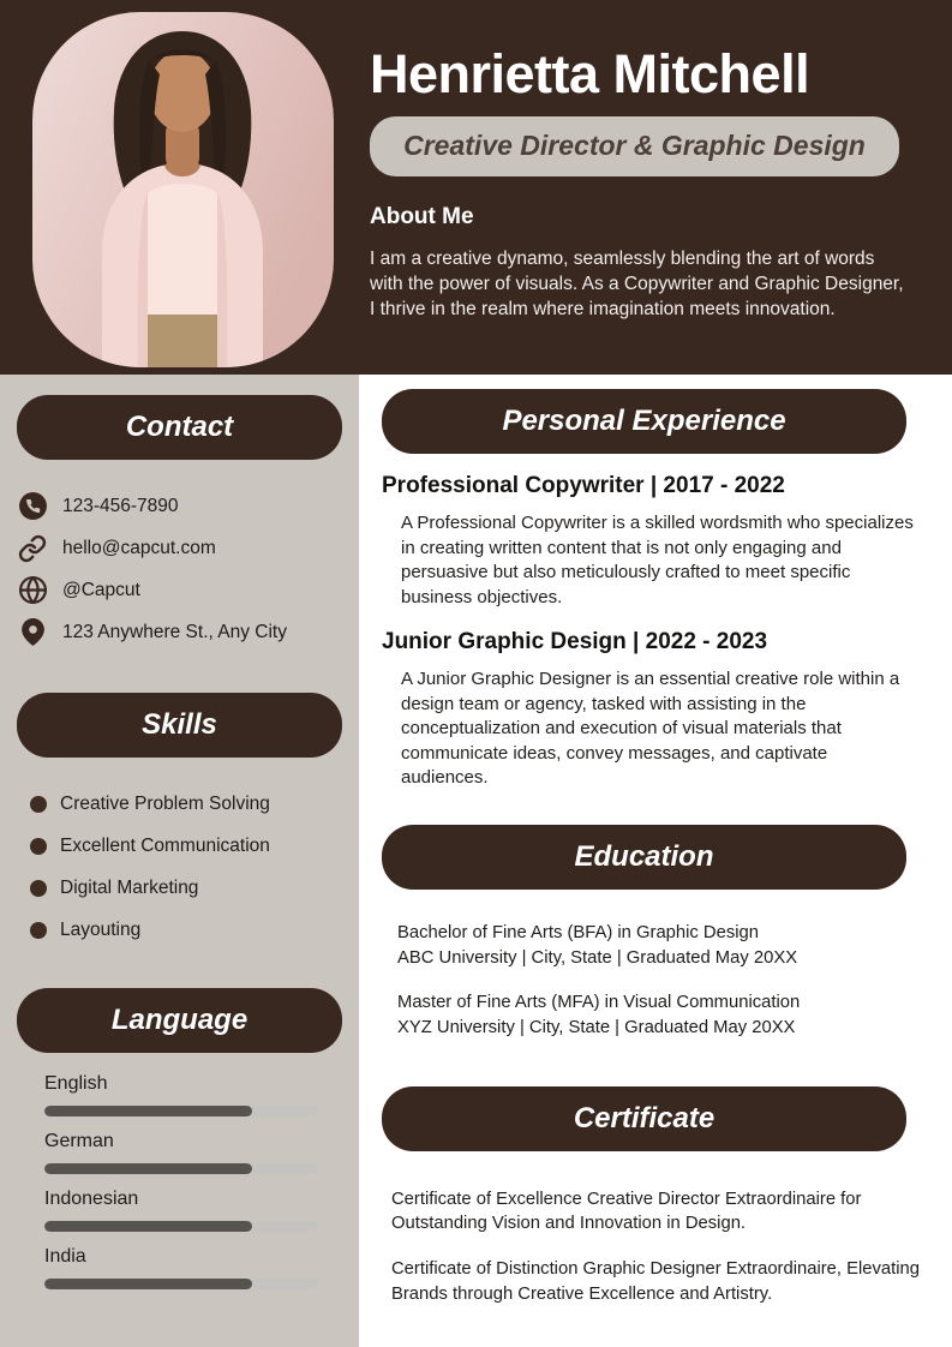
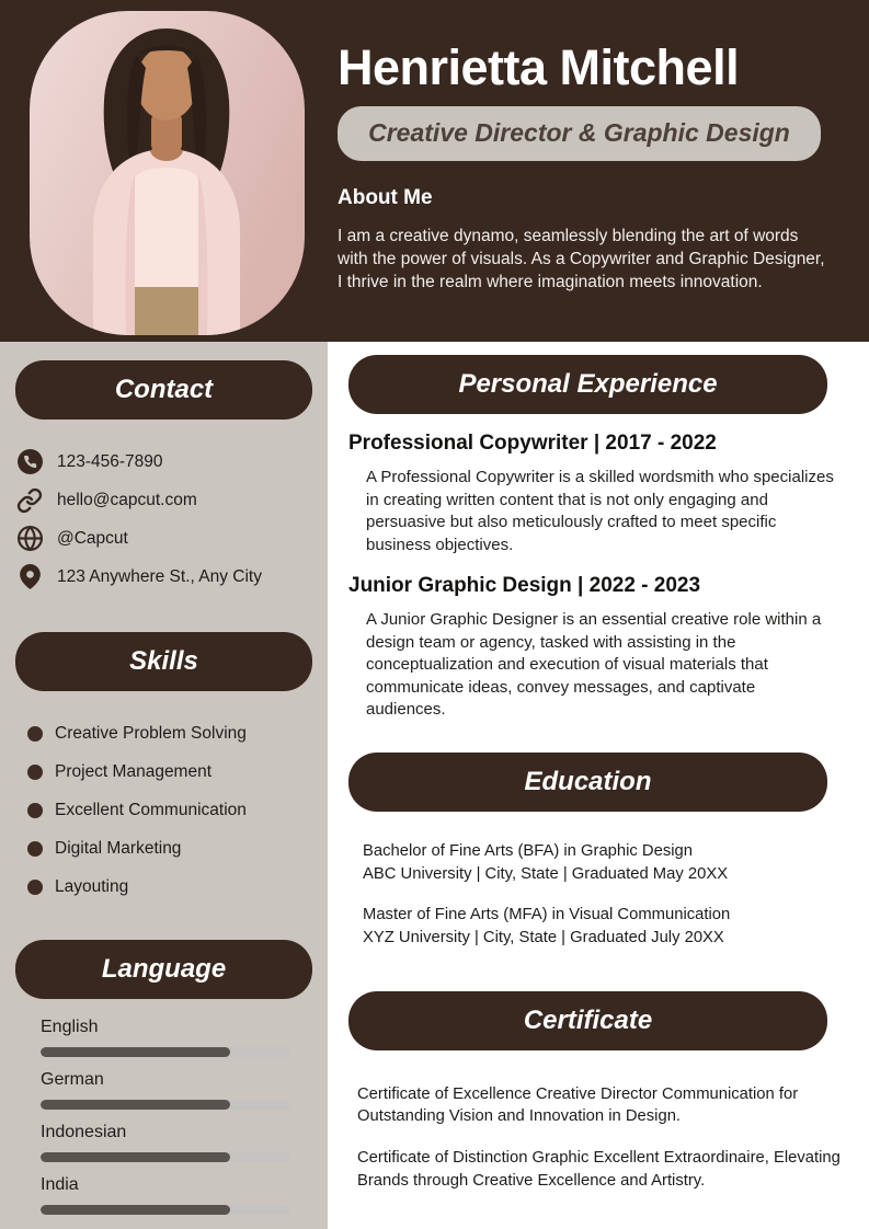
  Henrietta Mitchell
  Creative Director & Graphic Design
  About Me
  I am a creative dynamo, seamlessly blending the art of words with the power of visuals. As a Copywriter and Graphic Designer, I thrive in the realm where imagination meets innovation.
  Contact
  123-456-7890
  hello@capcut.com
  @Capcut
  123 Anywhere St., Any City
  Skills
  Creative Problem Solving
+ Project Management
  Excellent Communication
  Digital Marketing
  Layouting
  Language
  English
  German
  Indonesian
  India
  Personal Experience
  Professional Copywriter | 2017 - 2022
  A Professional Copywriter is a skilled wordsmith who specializes in creating written content that is not only engaging and persuasive but also meticulously crafted to meet specific business objectives.
  Junior Graphic Design | 2022 - 2023
  A Junior Graphic Designer is an essential creative role within a design team or agency, tasked with assisting in the conceptualization and execution of visual materials that communicate ideas, convey messages, and captivate audiences.
  Education
  Bachelor of Fine Arts (BFA) in Graphic Design
  ABC University | City, State | Graduated May 20XX
  Master of Fine Arts (MFA) in Visual Communication
- XYZ University | City, State | Graduated May 20XX
+ XYZ University | City, State | Graduated July 20XX
  Certificate
- Certificate of Excellence Creative Director Extraordinaire for Outstanding Vision and Innovation in Design.
+ Certificate of Excellence Creative Director Communication for Outstanding Vision and Innovation in Design.
- Certificate of Distinction Graphic Designer Extraordinaire, Elevating Brands through Creative Excellence and Artistry.
+ Certificate of Distinction Graphic Excellent Extraordinaire, Elevating Brands through Creative Excellence and Artistry.
